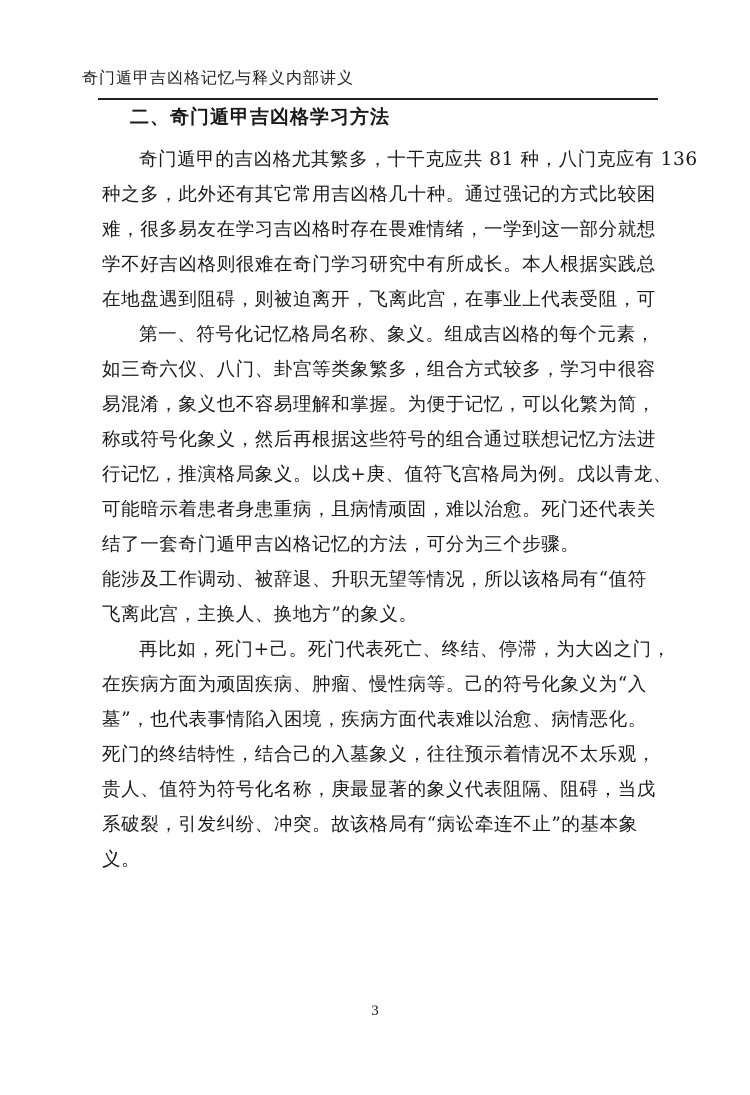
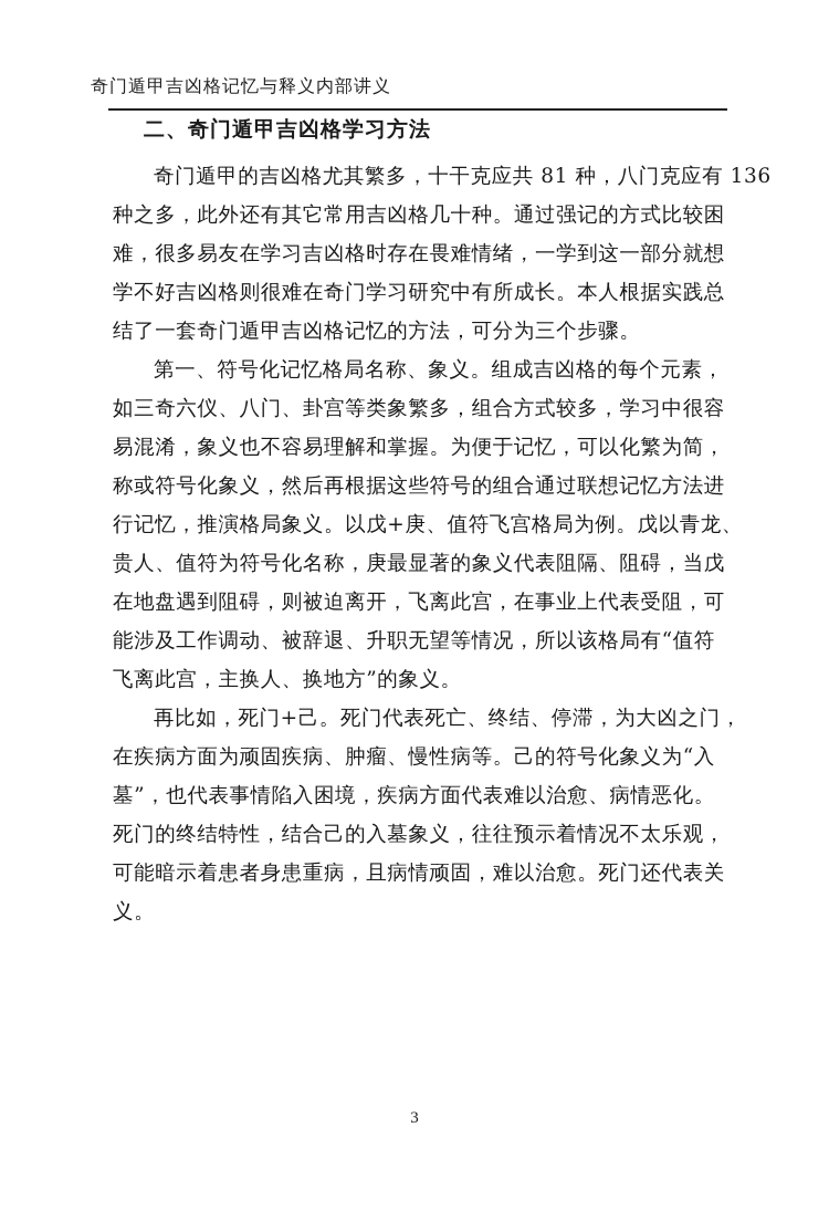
  奇门遁甲吉凶格记忆与释义内部讲义
  二、奇门遁甲吉凶格学习方法
  奇门遁甲的吉凶格尤其繁多，十干克应共 81 种，八门克应有 136
  种之多，此外还有其它常用吉凶格几十种。通过强记的方式比较困
  难，很多易友在学习吉凶格时存在畏难情绪，一学到这一部分就想
  学不好吉凶格则很难在奇门学习研究中有所成长。本人根据实践总
- 在地盘遇到阻碍，则被迫离开，飞离此宫，在事业上代表受阻，可
+ 结了一套奇门遁甲吉凶格记忆的方法，可分为三个步骤。
  第一、符号化记忆格局名称、象义。组成吉凶格的每个元素，
  如三奇六仪、八门、卦宫等类象繁多，组合方式较多，学习中很容
  易混淆，象义也不容易理解和掌握。为便于记忆，可以化繁为简，
  称或符号化象义，然后再根据这些符号的组合通过联想记忆方法进
  行记忆，推演格局象义。以戊+庚、值符飞宫格局为例。戊以青龙、
- 可能暗示着患者身患重病，且病情顽固，难以治愈。死门还代表关
+ 贵人、值符为符号化名称，庚最显著的象义代表阻隔、阻碍，当戊
- 结了一套奇门遁甲吉凶格记忆的方法，可分为三个步骤。
+ 在地盘遇到阻碍，则被迫离开，飞离此宫，在事业上代表受阻，可
  能涉及工作调动、被辞退、升职无望等情况，所以该格局有“值符
  飞离此宫，主换人、换地方”的象义。
  再比如，死门+己。死门代表死亡、终结、停滞，为大凶之门，
  在疾病方面为顽固疾病、肿瘤、慢性病等。己的符号化象义为“入
  墓”，也代表事情陷入困境，疾病方面代表难以治愈、病情恶化。
  死门的终结特性，结合己的入墓象义，往往预示着情况不太乐观，
- 贵人、值符为符号化名称，庚最显著的象义代表阻隔、阻碍，当戊
+ 可能暗示着患者身患重病，且病情顽固，难以治愈。死门还代表关
- 系破裂，引发纠纷、冲突。故该格局有“病讼牵连不止”的基本象
  义。
  3
